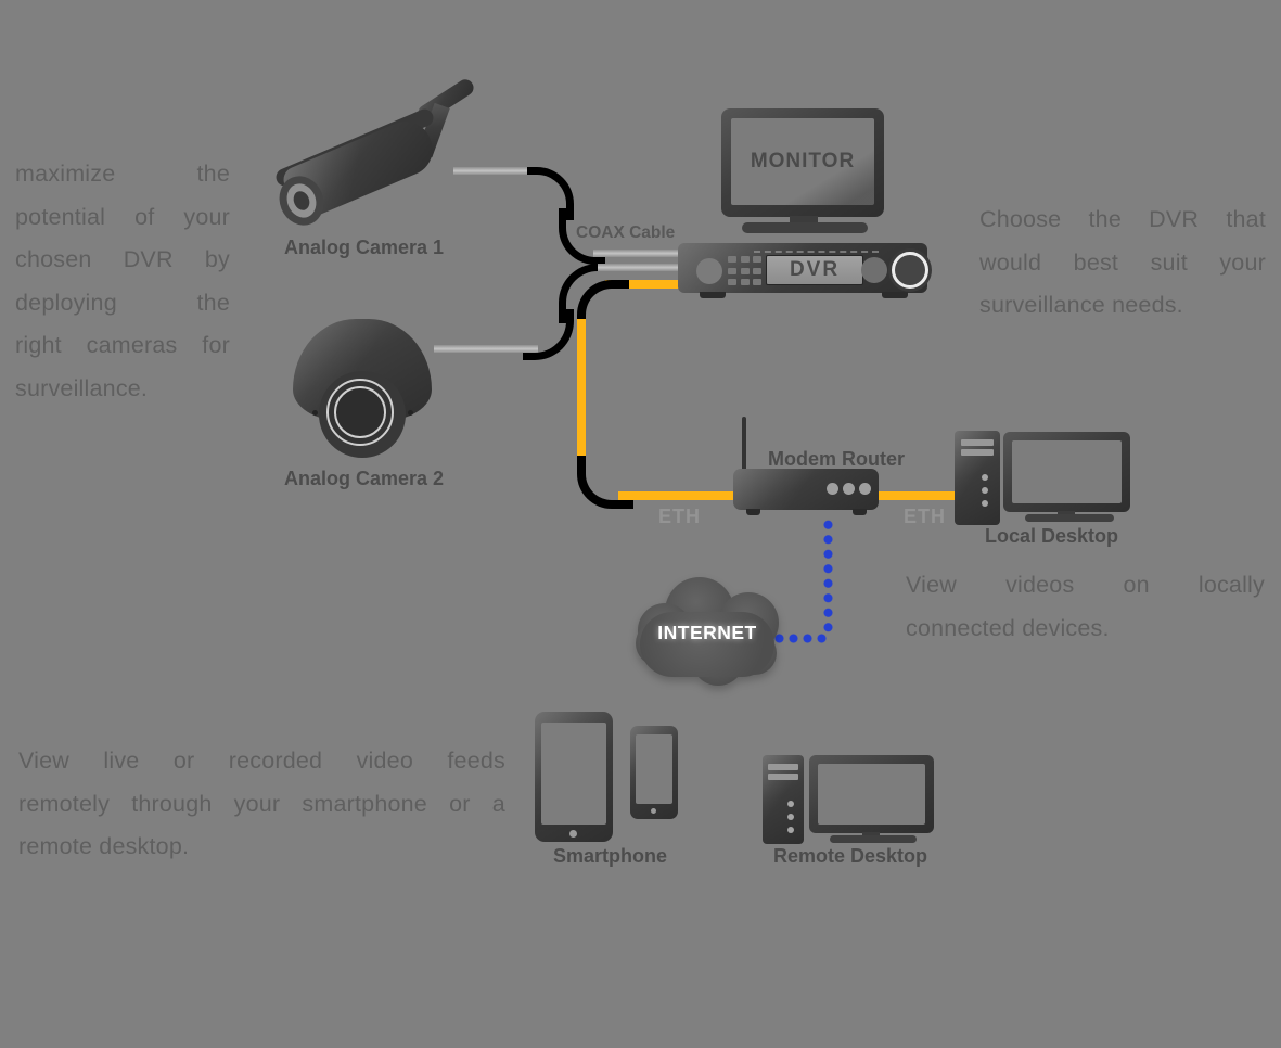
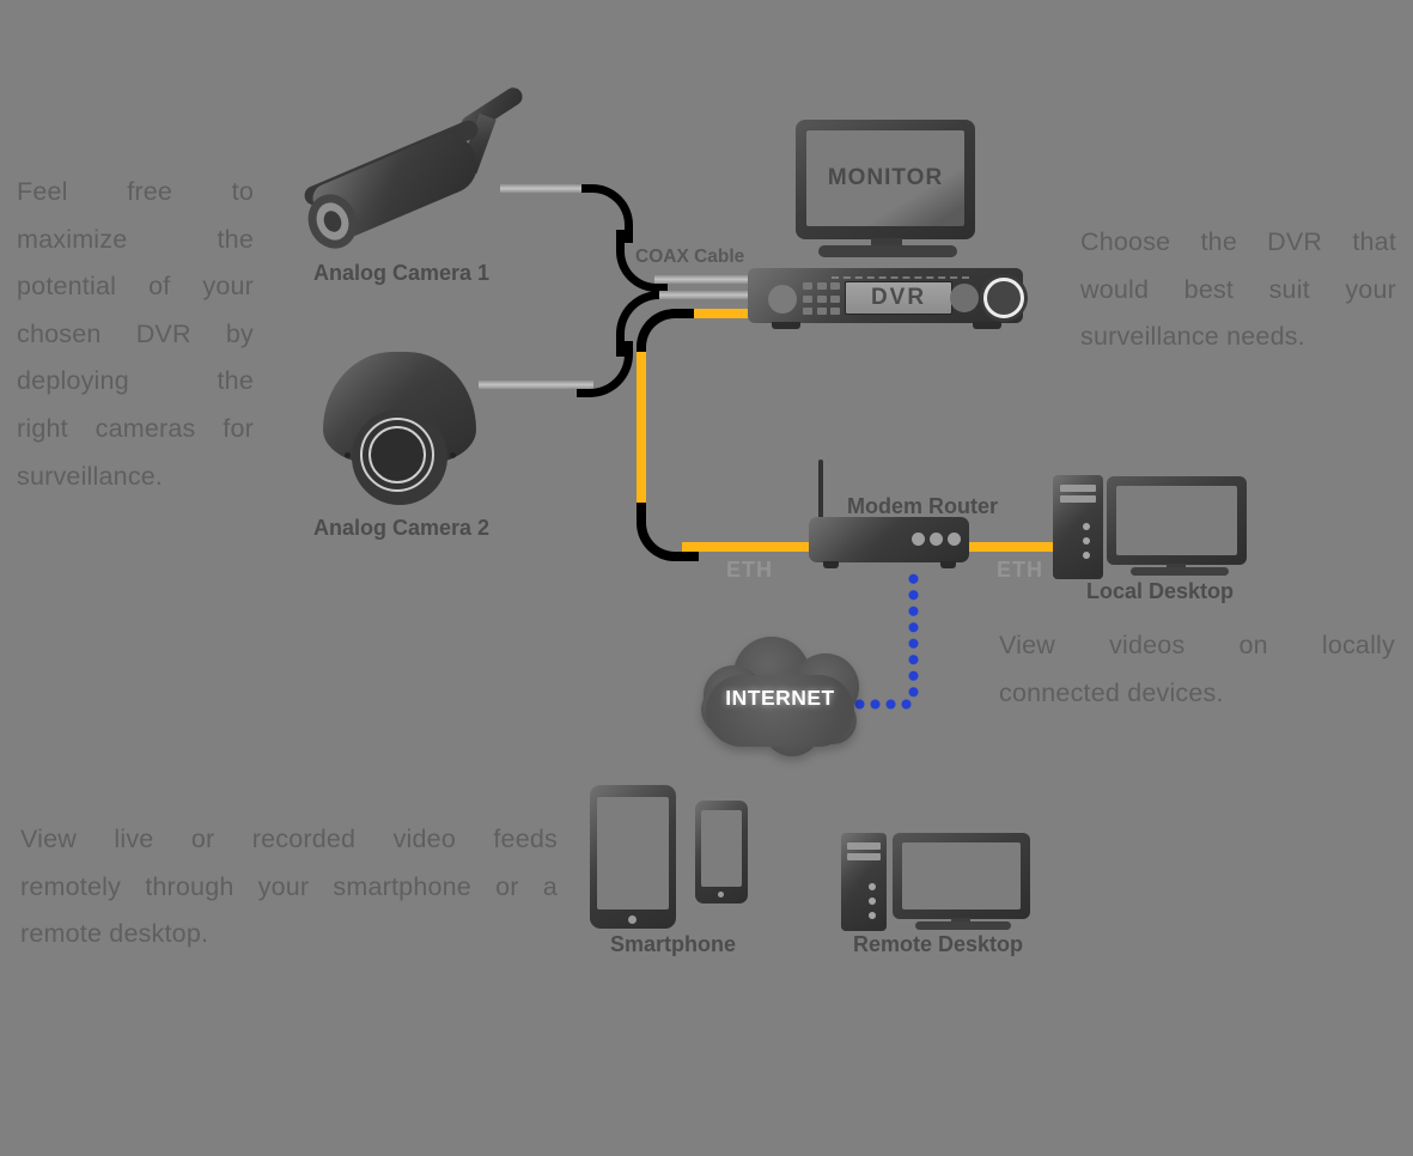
+ Feel
+ free
+ to
  maximize
  the
  potential
  of
  your
  chosen
  DVR
  by
  deploying
  the
  right
  cameras
  for
  surveillance.
  Choose
  the
  DVR
  that
  would
  best
  suit
  your
  surveillance needs.
  View
  videos
  on
  locally
  connected devices.
  View
  live
  or
  recorded
  video
  feeds
  remotely
  through
  your
  smartphone
  or
  a
  remote desktop.
  COAX Cable
  Analog Camera 1
  Analog Camera 2
  DVR
  Modem Router
  Local Desktop
  INTERNET
  Smartphone
  Remote Desktop
